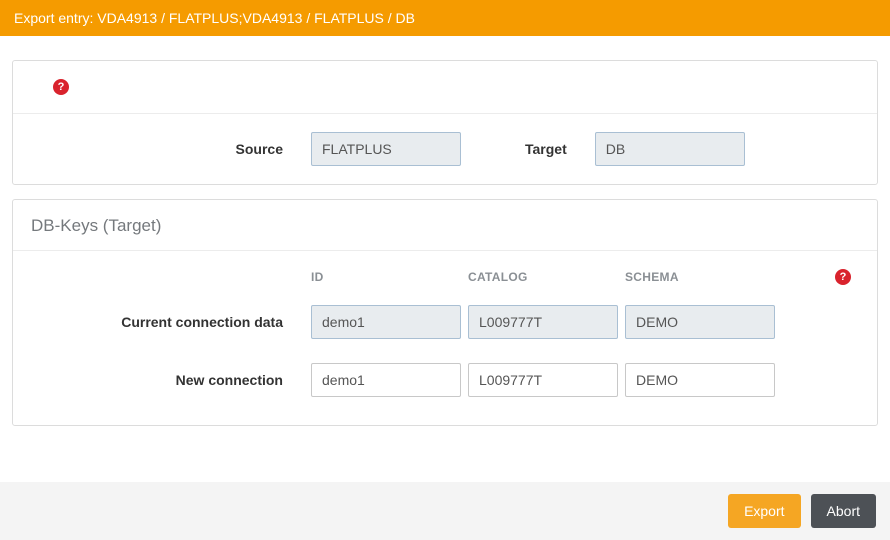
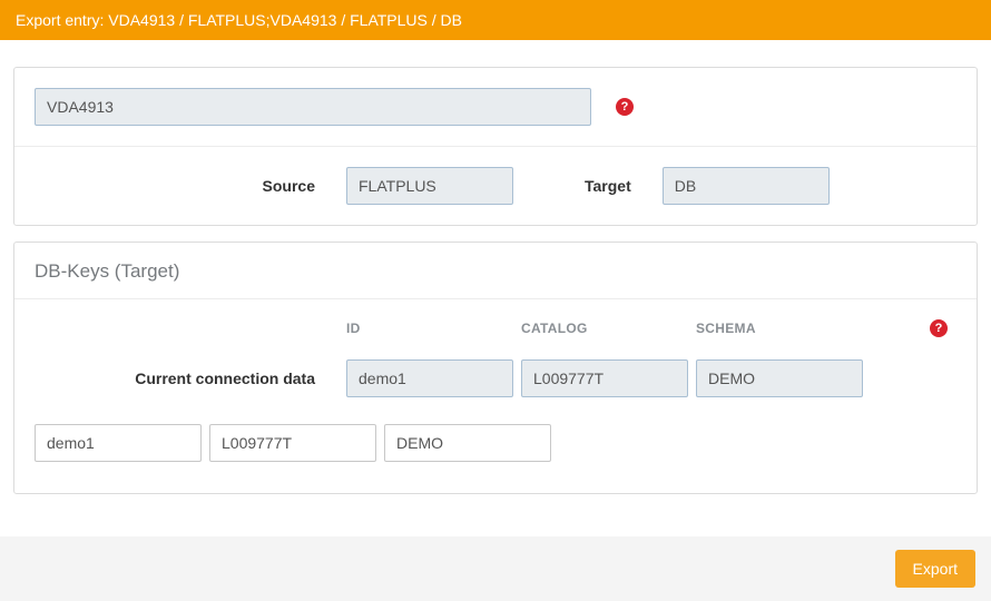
  Export entry: VDA4913 / FLATPLUS;VDA4913 / FLATPLUS / DB
+ VDA4913
  ?
  Source
  FLATPLUS
  Target
  DB
  DB-Keys (Target)
  ID
  CATALOG
  SCHEMA
  ?
  Current connection data
  demo1
  L009777T
  DEMO
- New connection
  demo1
  L009777T
  DEMO
  Export
- Abort
